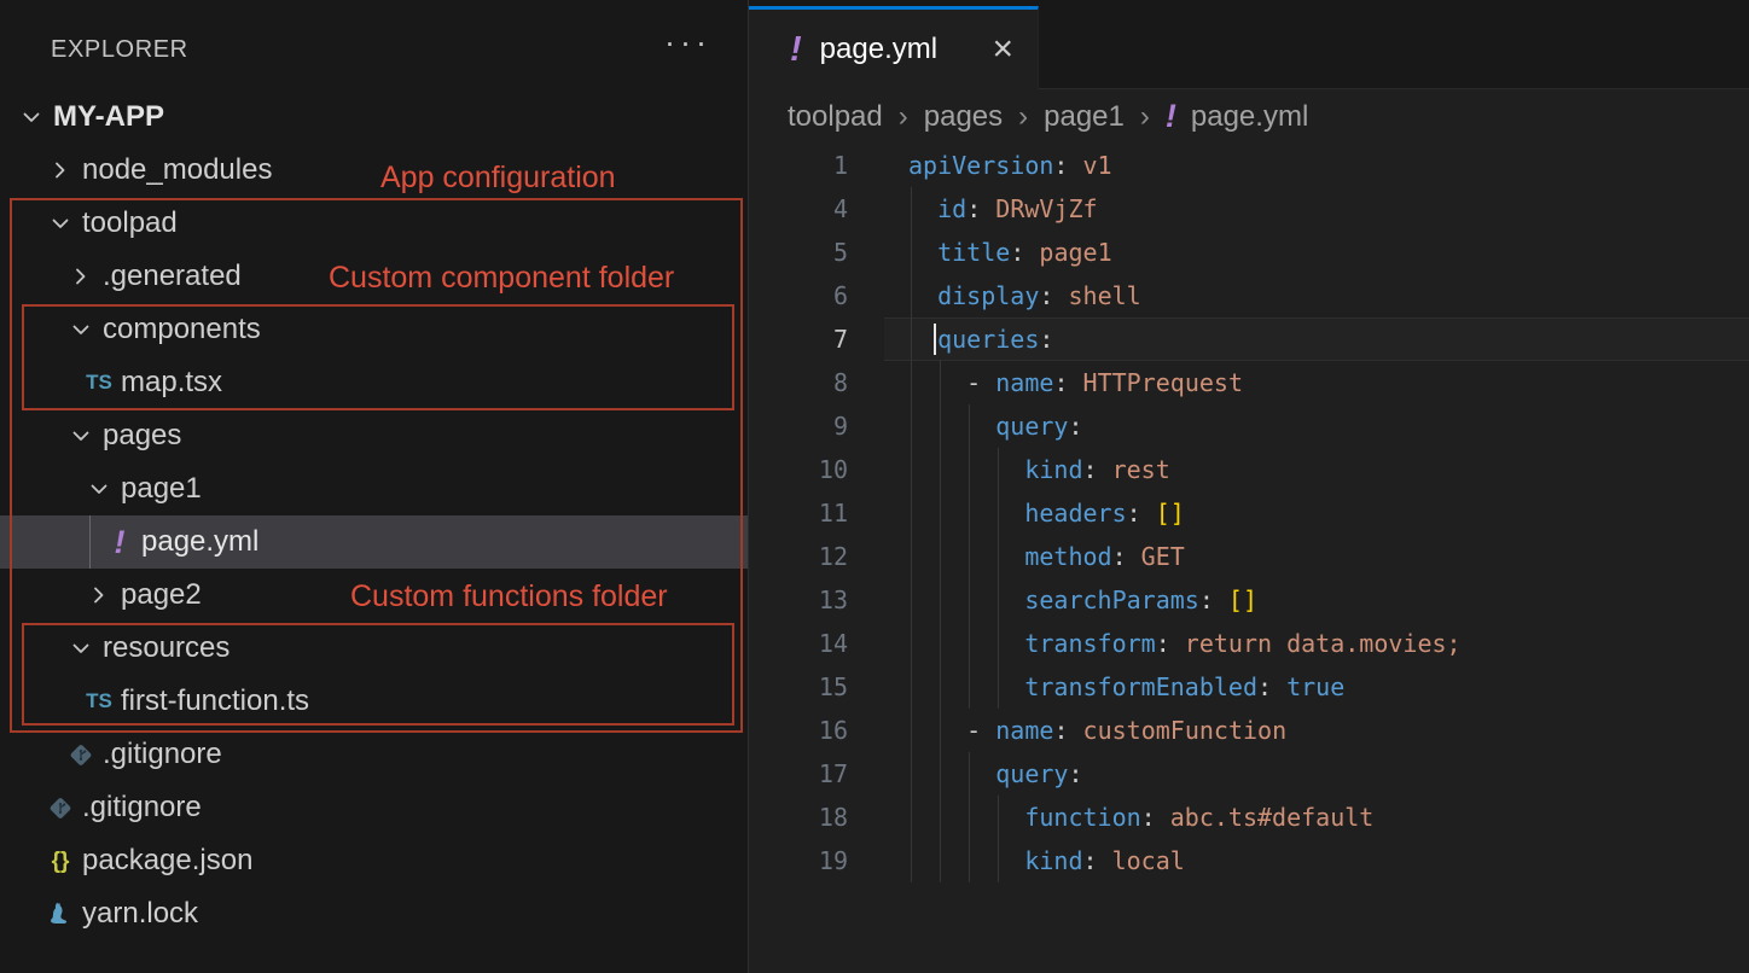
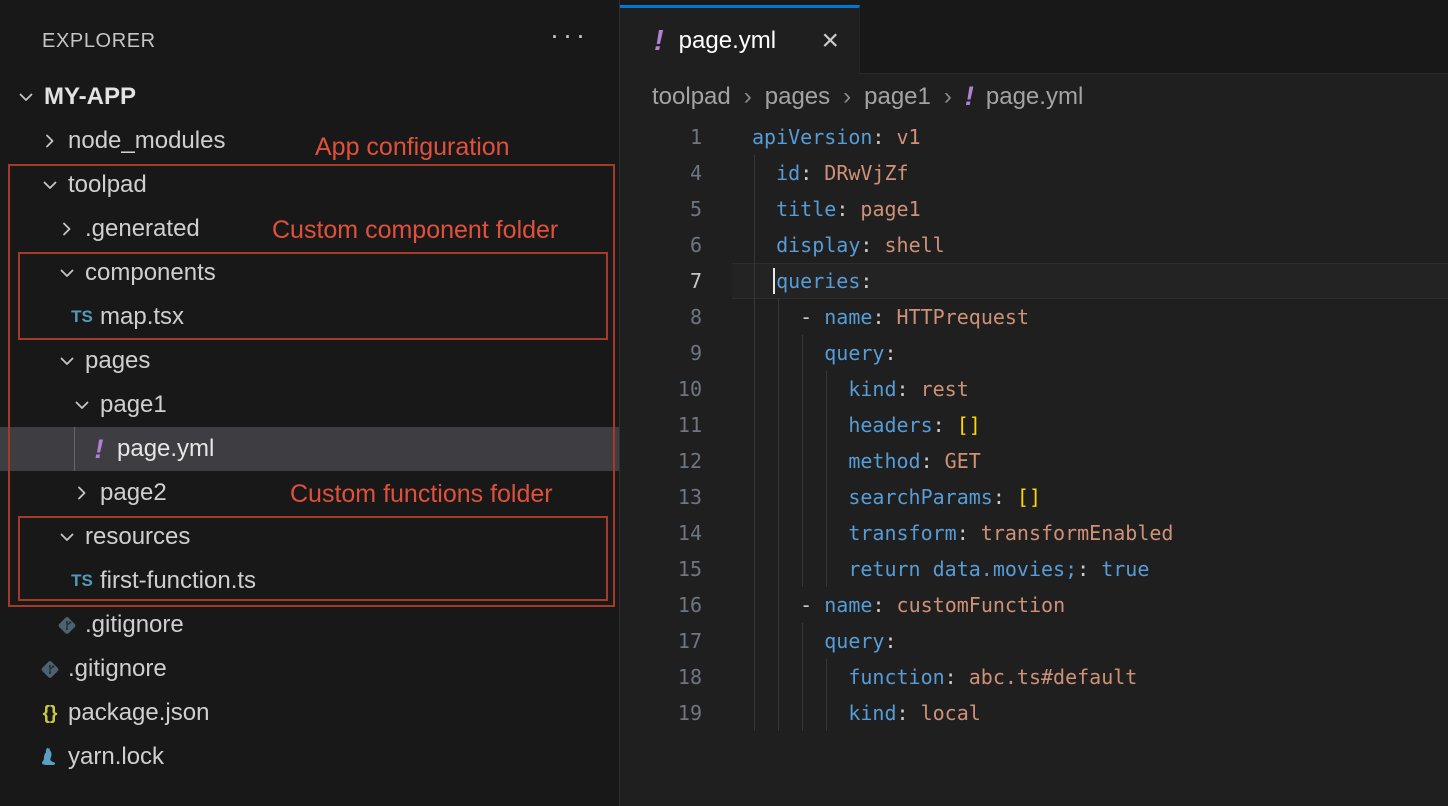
  EXPLORER
  ···
  MY-APP
  node_modules
  toolpad
  .generated
  components
  TS
  map.tsx
  pages
  page1
  !
  page.yml
  page2
  resources
  TS
  first-function.ts
  .gitignore
  .gitignore
  {}
  package.json
  yarn.lock
  App configuration
  Custom component folder
  Custom functions folder
  !
  page.yml
  ×
  toolpad
  ›
  pages
  ›
  page1
  ›
  !
  page.yml
  1
  apiVersion: v1
  4
  id: DRwVjZf
  5
  title: page1
  6
  display: shell
  7
  queries:
  8
  - name: HTTPrequest
  9
  query:
  10
  kind: rest
  11
  headers: []
  12
  method: GET
  13
  searchParams: []
  14
- transform: return data.movies;
+ transform: transformEnabled
  15
- transformEnabled: true
+ return data.movies;: true
  16
  - name: customFunction
  17
  query:
  18
  function: abc.ts#default
  19
  kind: local
